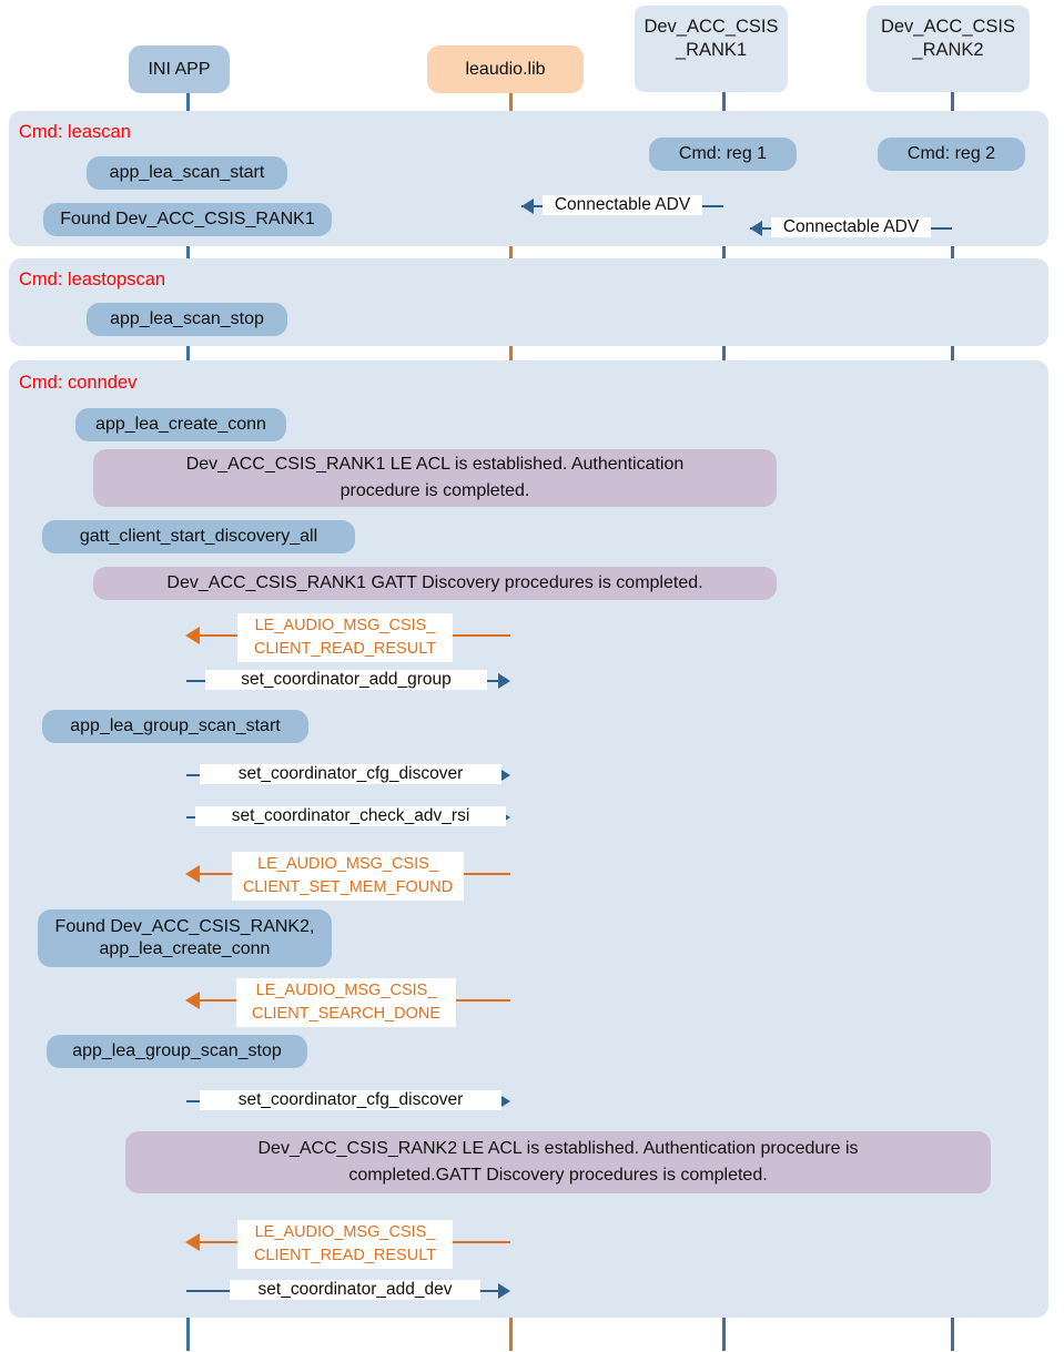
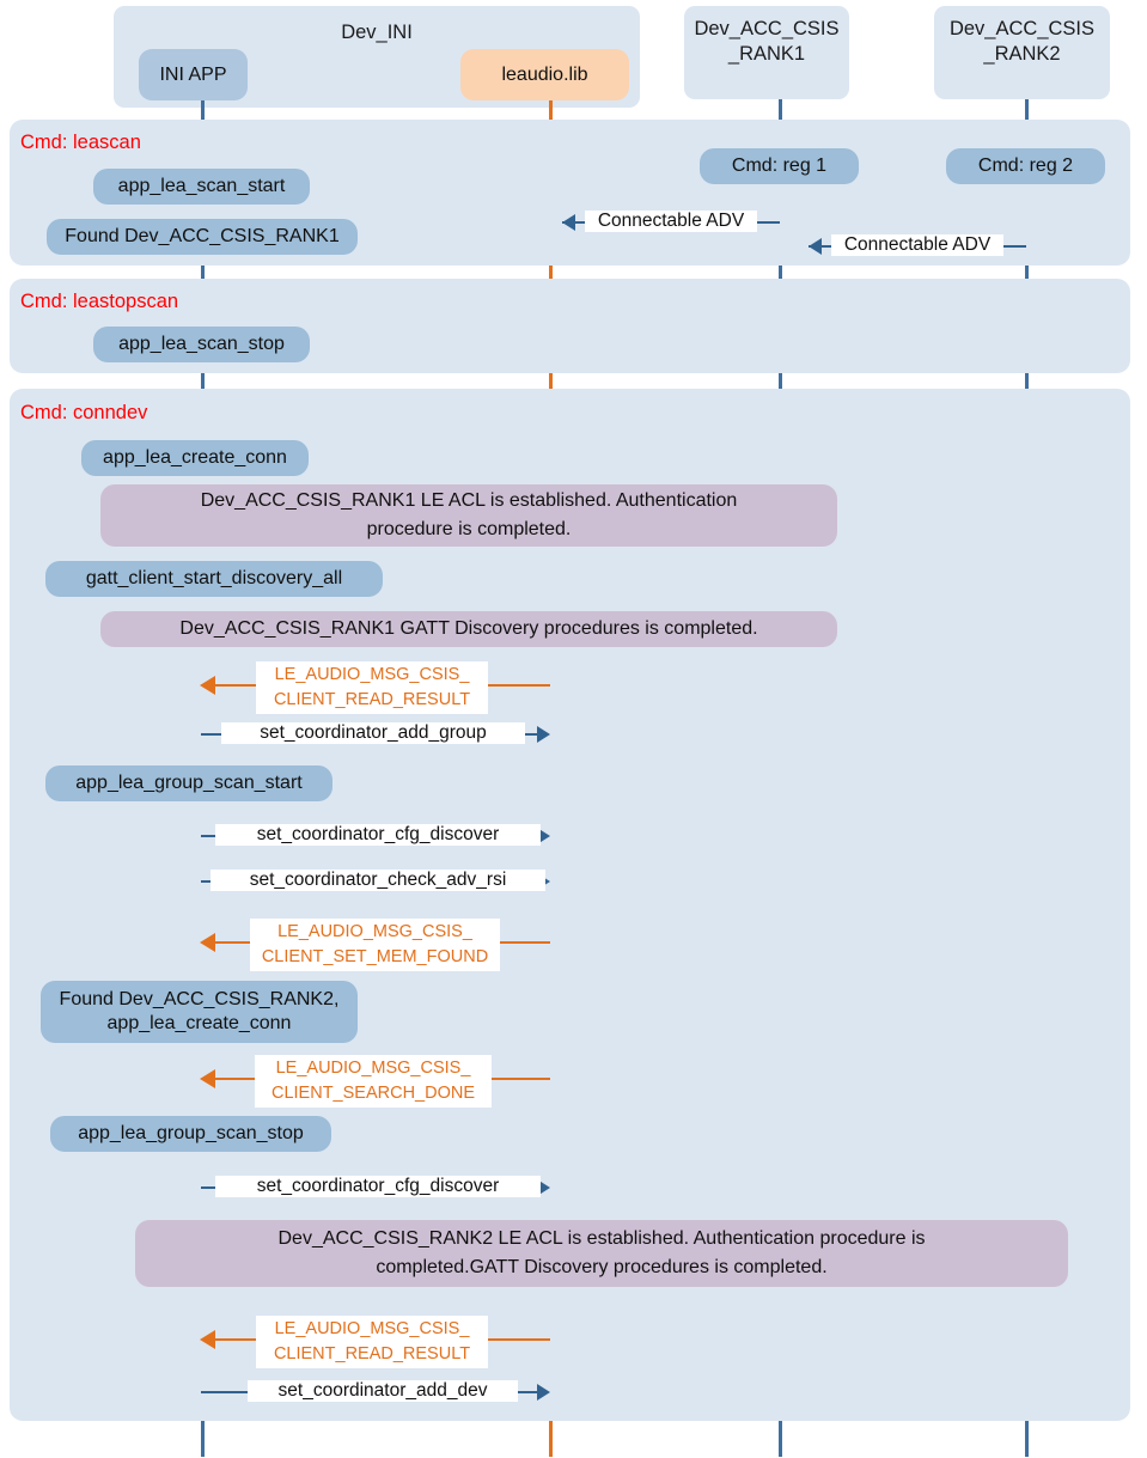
+ Dev_INI
  Dev_ACC_CSIS
  _RANK1
  Dev_ACC_CSIS
  _RANK2
  INI APP
  leaudio.lib
  Cmd: leascan
  app_lea_scan_start
  Found Dev_ACC_CSIS_RANK1
  Cmd: reg 1
  Cmd: reg 2
  Connectable ADV
  Connectable ADV
  Cmd: leastopscan
  app_lea_scan_stop
  Cmd: conndev
  app_lea_create_conn
  Dev_ACC_CSIS_RANK1 LE ACL is established. Authentication
  procedure is completed.
  gatt_client_start_discovery_all
  Dev_ACC_CSIS_RANK1 GATT Discovery procedures is completed.
  LE_AUDIO_MSG_CSIS_
  CLIENT_READ_RESULT
  set_coordinator_add_group
  app_lea_group_scan_start
  set_coordinator_cfg_discover
  set_coordinator_check_adv_rsi
  LE_AUDIO_MSG_CSIS_
  CLIENT_SET_MEM_FOUND
  Found Dev_ACC_CSIS_RANK2,
  app_lea_create_conn
  LE_AUDIO_MSG_CSIS_
  CLIENT_SEARCH_DONE
  app_lea_group_scan_stop
  set_coordinator_cfg_discover
  Dev_ACC_CSIS_RANK2 LE ACL is established. Authentication procedure is
  completed.GATT Discovery procedures is completed.
  LE_AUDIO_MSG_CSIS_
  CLIENT_READ_RESULT
  set_coordinator_add_dev
